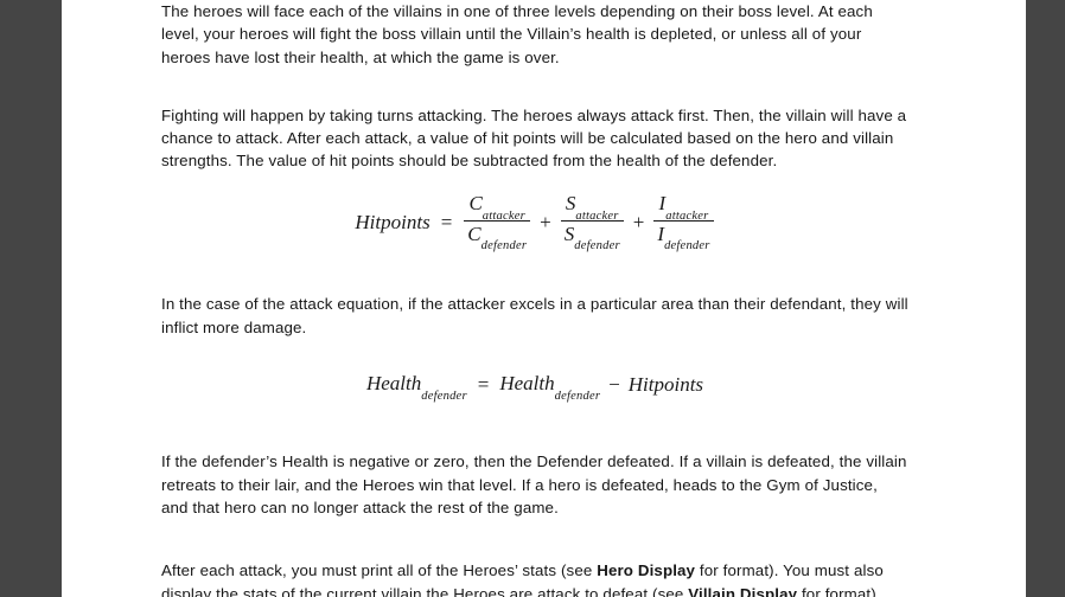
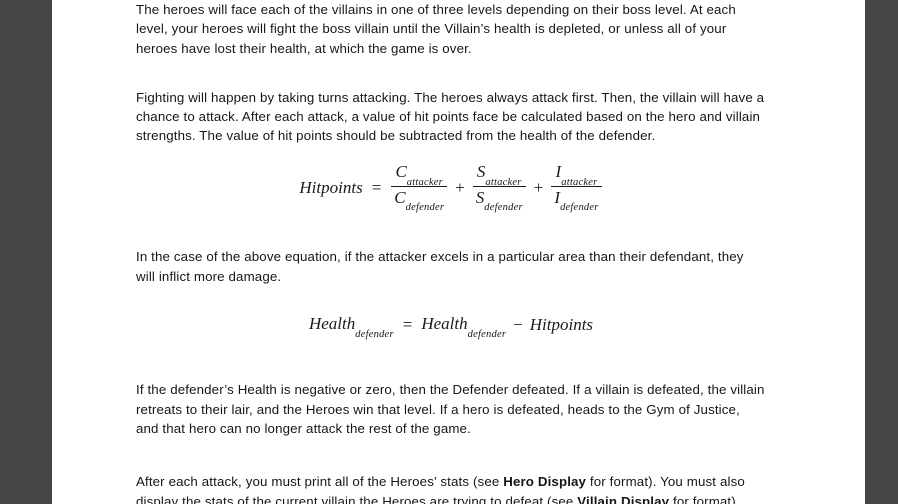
  The heroes will face each of the villains in one of three levels depending on their boss level. At each level, your heroes will fight the boss villain until the Villain’s health is depleted, or unless all of your heroes have lost their health, at which the game is over.
- Fighting will happen by taking turns attacking. The heroes always attack first. Then, the villain will have a chance to attack. After each attack, a value of hit points will be calculated based on the hero and villain strengths. The value of hit points should be subtracted from the health of the defender.
+ Fighting will happen by taking turns attacking. The heroes always attack first. Then, the villain will have a chance to attack. After each attack, a value of hit points face be calculated based on the hero and villain strengths. The value of hit points should be subtracted from the health of the defender.
  Hitpoints
  =
  Cattacker
  Cdefender
  +
  Sattacker
  Sdefender
  +
  Iattacker
  Idefender
- In the case of the attack equation, if the attacker excels in a particular area than their defendant, they will inflict more damage.
+ In the case of the above equation, if the attacker excels in a particular area than their defendant, they will inflict more damage.
  Healthdefender
  =
  Healthdefender
  −
  Hitpoints
  If the defender’s Health is negative or zero, then the Defender defeated. If a villain is defeated, the villain retreats to their lair, and the Heroes win that level. If a hero is defeated, heads to the Gym of Justice, and that hero can no longer attack the rest of the game.
- After each attack, you must print all of the Heroes’ stats (see Hero Display for format). You must also display the stats of the current villain the Heroes are attack to defeat (see Villain Display for format).
+ After each attack, you must print all of the Heroes’ stats (see Hero Display for format). You must also display the stats of the current villain the Heroes are trying to defeat (see Villain Display for format).
